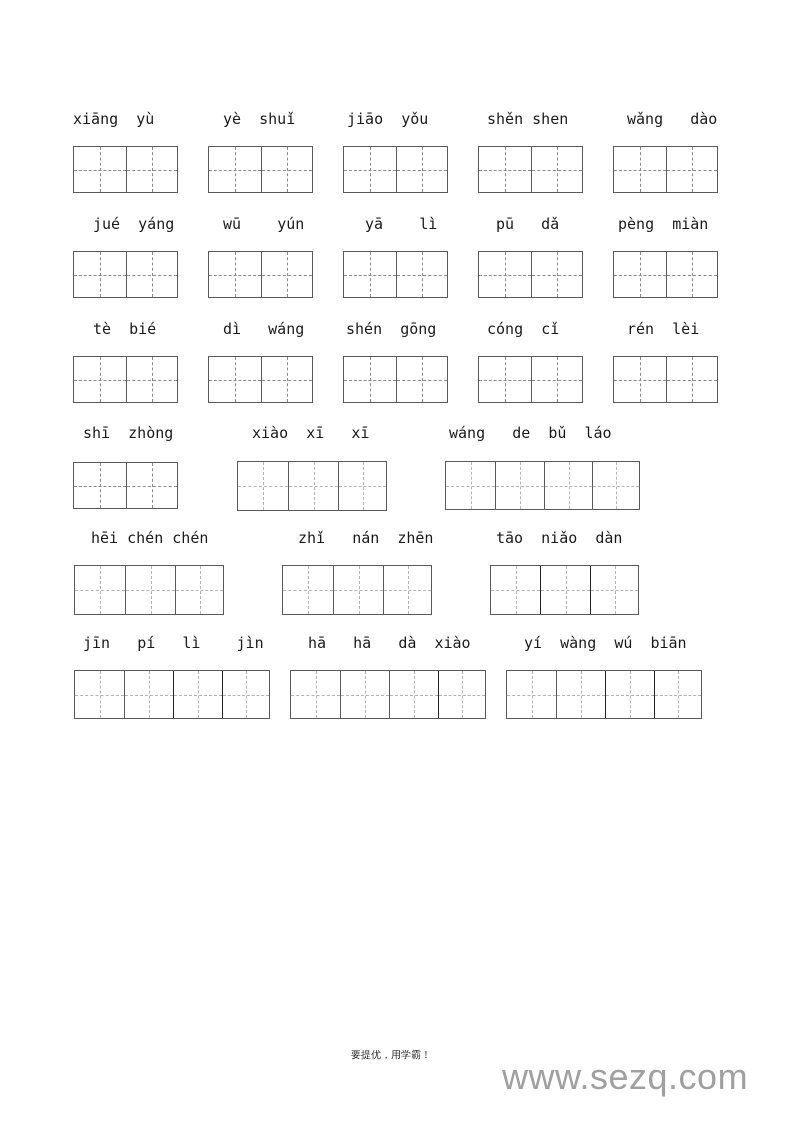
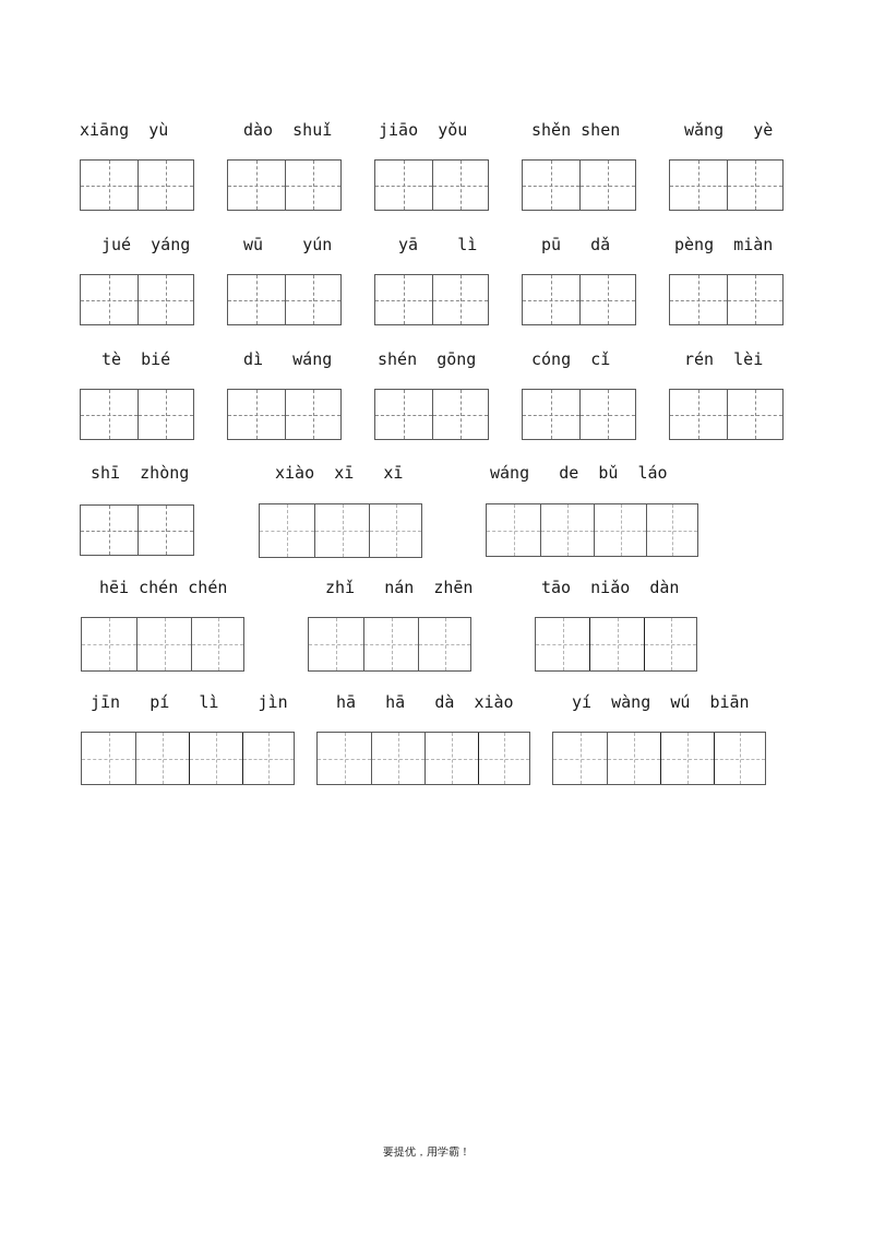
  xiāng yù
- yè shuǐ
+ dào shuǐ
  jiāo yǒu
  shěn shen
- wǎng dào
+ wǎng yè
  jué yáng
  wū yún
  yā lì
  pū dǎ
  pèng miàn
  tè bié
  dì wáng
  shén gōng
  cóng cǐ
  rén lèi
  shī zhòng
  xiào xī xī
  wáng de bǔ láo
  hēi chén chén
  zhǐ nán zhēn
  tāo niǎo dàn
  jīn pí lì jìn
  hā hā dà xiào
  yí wàng wú biān
  要提优，用学霸！
- www.sezq.com
